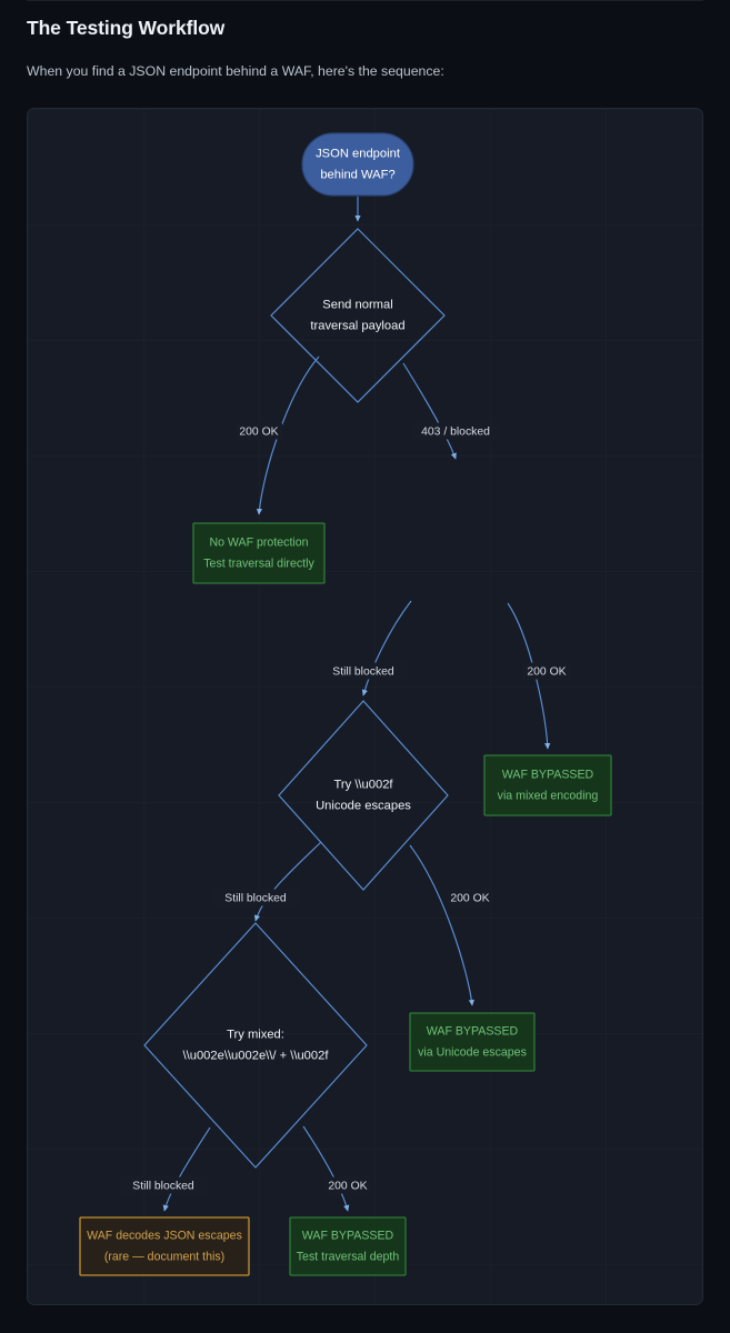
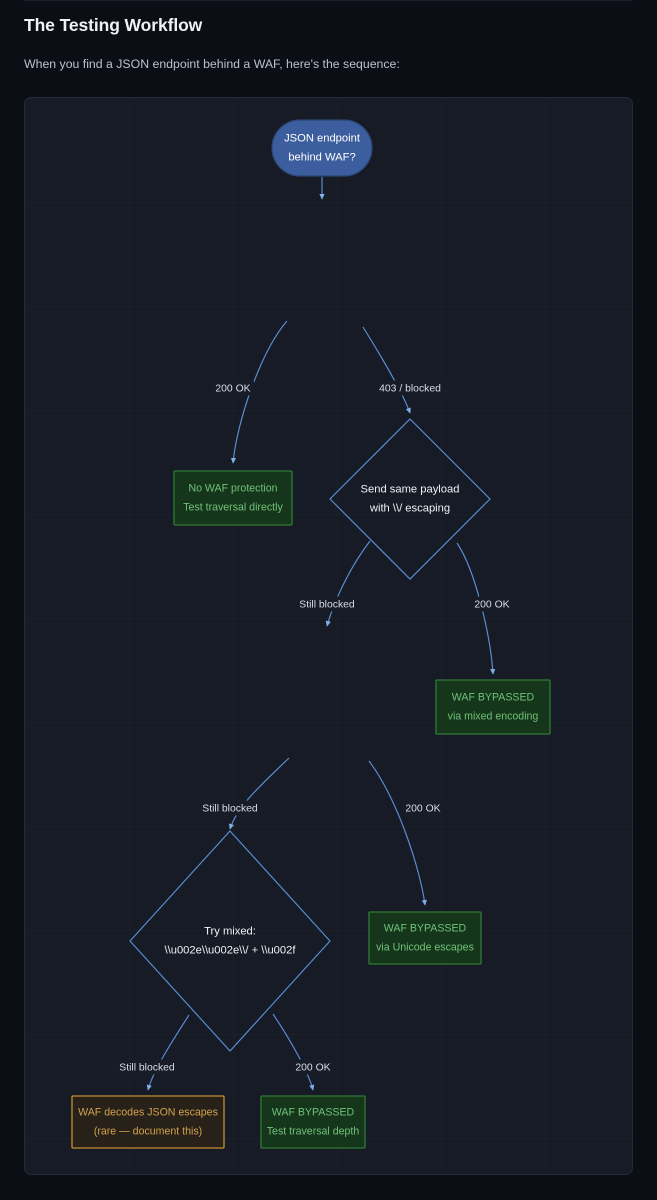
  The Testing Workflow
  When you find a JSON endpoint behind a WAF, here's the sequence:
  JSON endpoint
  behind WAF?
- Send normal
- traversal payload
  No WAF protection
  Test traversal directly
+ Send same payload
+ with \\/ escaping
  WAF BYPASSED
  via mixed encoding
- Try \\u002f
- Unicode escapes
  WAF BYPASSED
  via Unicode escapes
  Try mixed:
  \\u002e\\u002e\\/ + \\u002f
  WAF decodes JSON escapes
  (rare — document this)
  WAF BYPASSED
  Test traversal depth
  200 OK
  403 / blocked
  Still blocked
  200 OK
  Still blocked
  200 OK
  Still blocked
  200 OK
